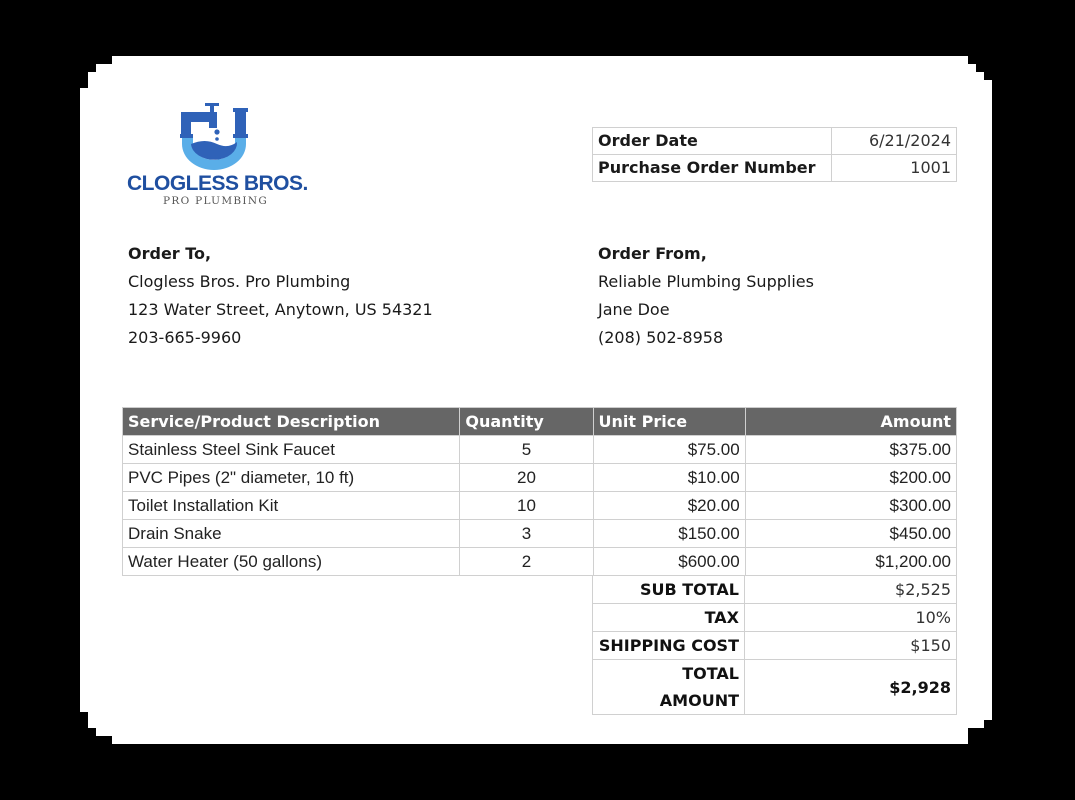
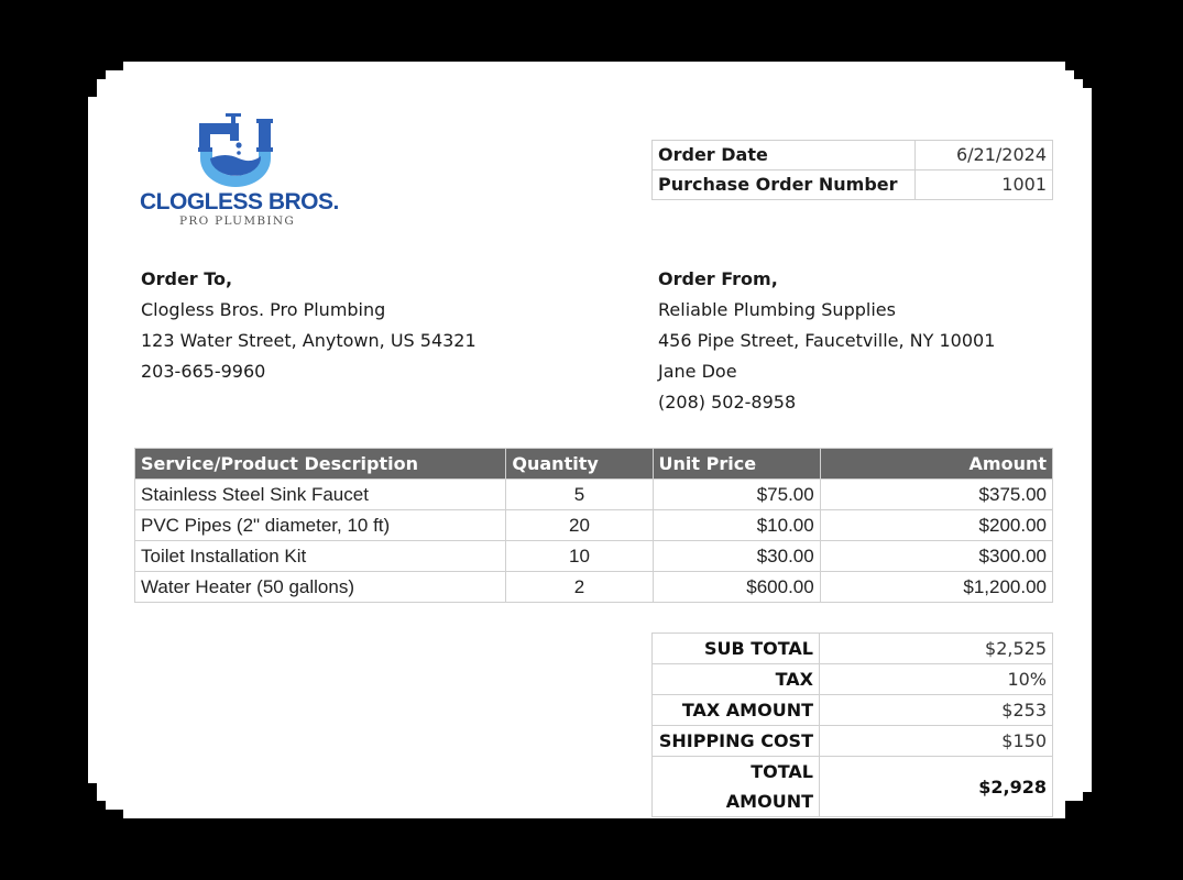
  CLOGLESS BROS.
  PRO PLUMBING
  Order Date	6/21/2024
  Purchase Order Number	1001
  Order To,
  Clogless Bros. Pro Plumbing
  123 Water Street, Anytown, US 54321
  203-665-9960
  Order From,
  Reliable Plumbing Supplies
+ 456 Pipe Street, Faucetville, NY 10001
  Jane Doe
  (208) 502-8958
  Service/Product Description	Quantity	Unit Price	Amount
  Stainless Steel Sink Faucet	5	$75.00	$375.00
  PVC Pipes (2" diameter, 10 ft)	20	$10.00	$200.00
- Toilet Installation Kit	10	$20.00	$300.00
+ Toilet Installation Kit	10	$30.00	$300.00
- Drain Snake	3	$150.00	$450.00
  Water Heater (50 gallons)	2	$600.00	$1,200.00
  SUB TOTAL	$2,525
  TAX	10%
+ TAX AMOUNT	$253
  SHIPPING COST	$150
  TOTAL AMOUNT	$2,928
